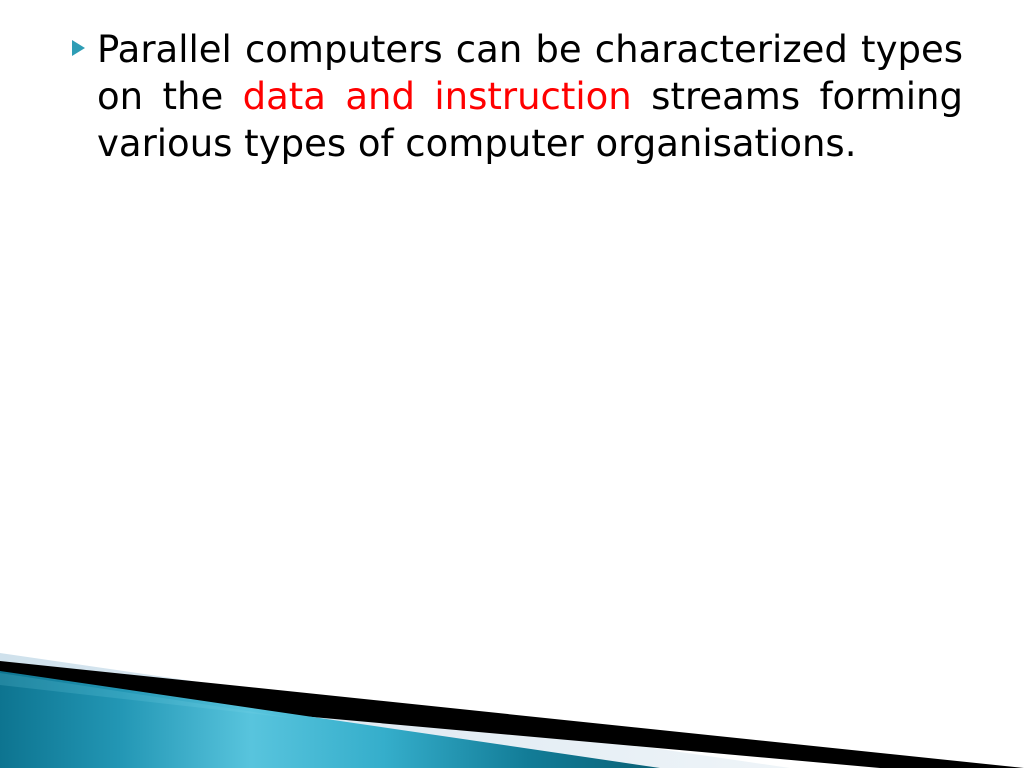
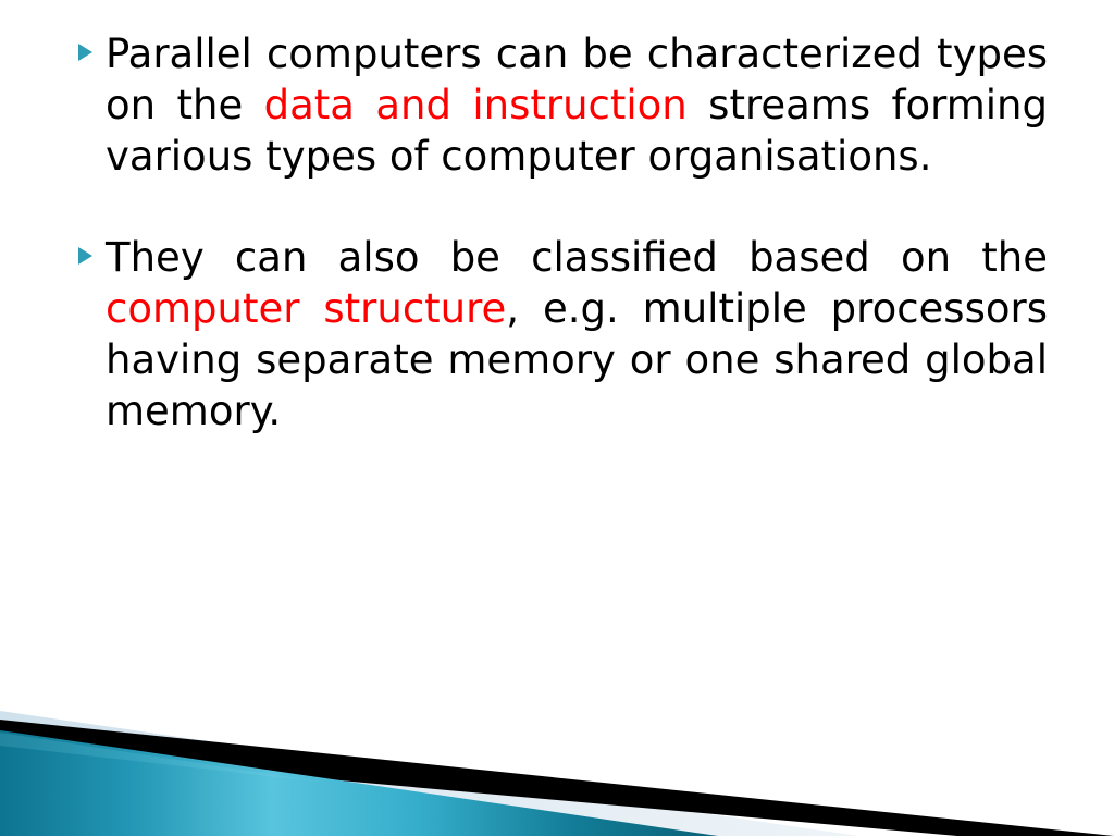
  Parallel computers can be characterized types on the data and instruction streams forming various types of computer organisations.
+ They can also be classified based on the computer structure, e.g. multiple processors having separate memory or one shared global memory.
